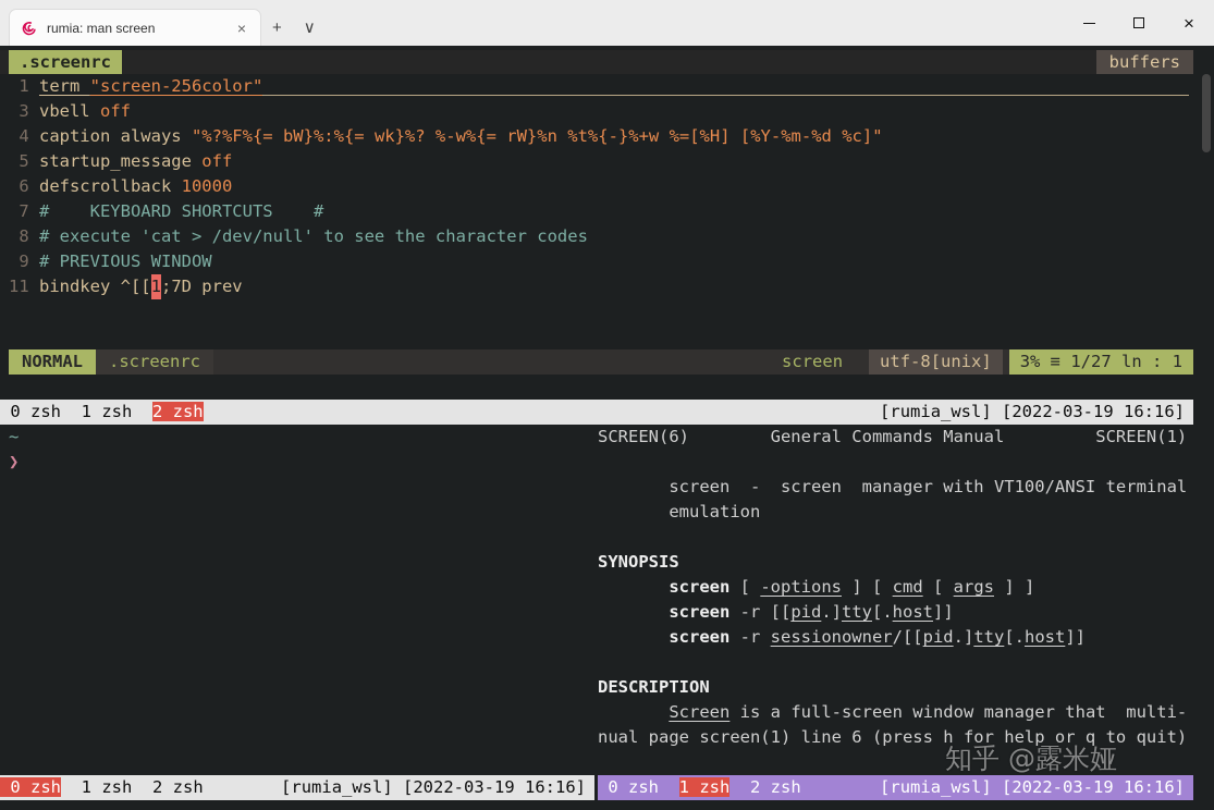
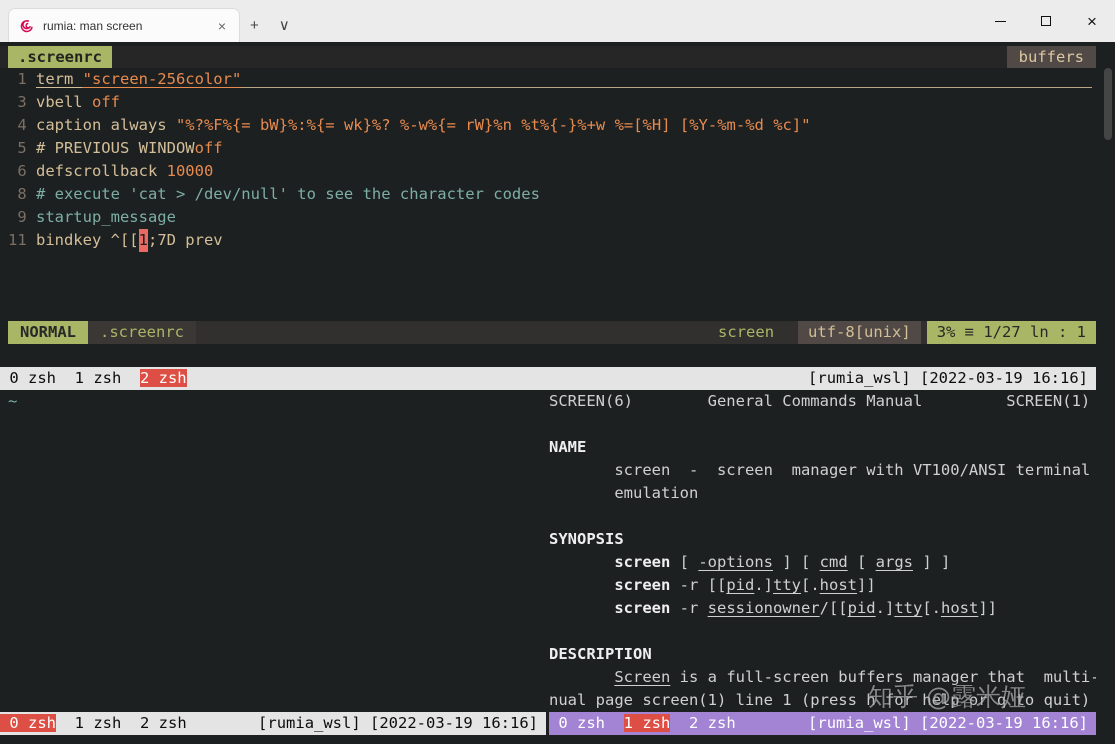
  rumia: man screen
  ×
  +
  ∨
  ×
  .screenrc
  buffers
  1
  term
  "screen-256color"
  3
  vbell
  off
  4
  caption always
  "%?%F%{= bW}%:%{= wk}%? %-w%{= rW}%n %t%{-}%+w %=[%H] [%Y-%m-%d %c]"
  5
- startup_message
+ # PREVIOUS WINDOW
  off
  6
  defscrollback
  10000
- 7
- # KEYBOARD SHORTCUTS #
  8
  # execute 'cat > /dev/null' to see the character codes
  9
- # PREVIOUS WINDOW
+ startup_message
  11
  bindkey ^[[
  1
  ;7D prev
  NORMAL
  .screenrc
  screen
  utf-8[unix]
  3% ≡ 1/27 ln : 1
  0 zsh 1 zsh 2 zsh
  [rumia_wsl] [2022-03-19 16:16]
  ~
- ❯
  SCREEN(6) General Commands Manual SCREEN(1)
+ NAME
  screen - screen manager with VT100/ANSI terminal
  emulation
  SYNOPSIS
  screen [ -options ] [ cmd [ args ] ]
  screen -r [[pid.]tty[.host]]
  screen -r sessionowner/[[pid.]tty[.host]]
  DESCRIPTION
- Screen is a full-screen window manager that multi-
+ Screen is a full-screen buffers manager that multi-
- nual page screen(1) line 6 (press h for help or q to quit)
+ nual page screen(1) line 1 (press h for help or q to quit)
  0 zsh 1 zsh 2 zsh
  [rumia_wsl] [2022-03-19 16:16]
  0 zsh 1 zsh 2 zsh
  [rumia_wsl] [2022-03-19 16:16]
  知乎 @露米娅
